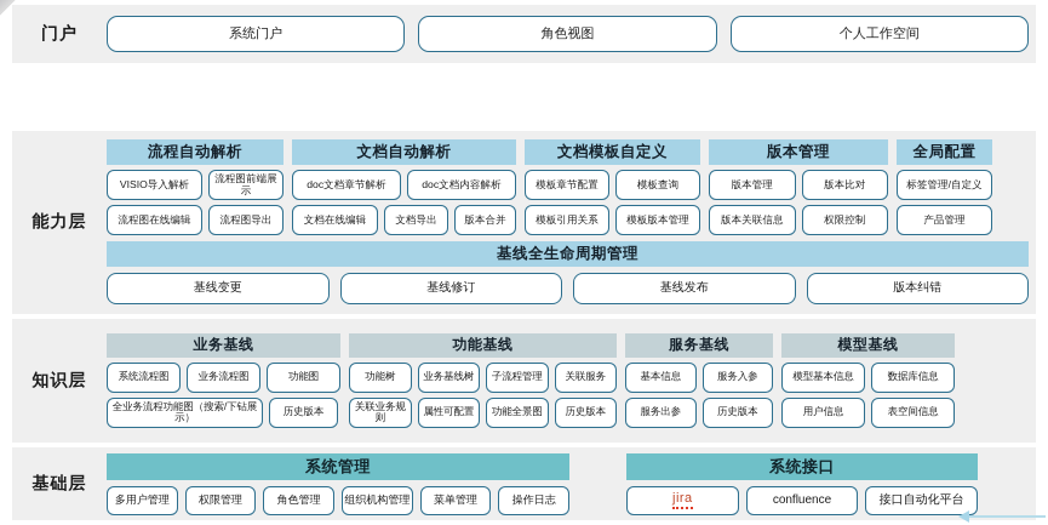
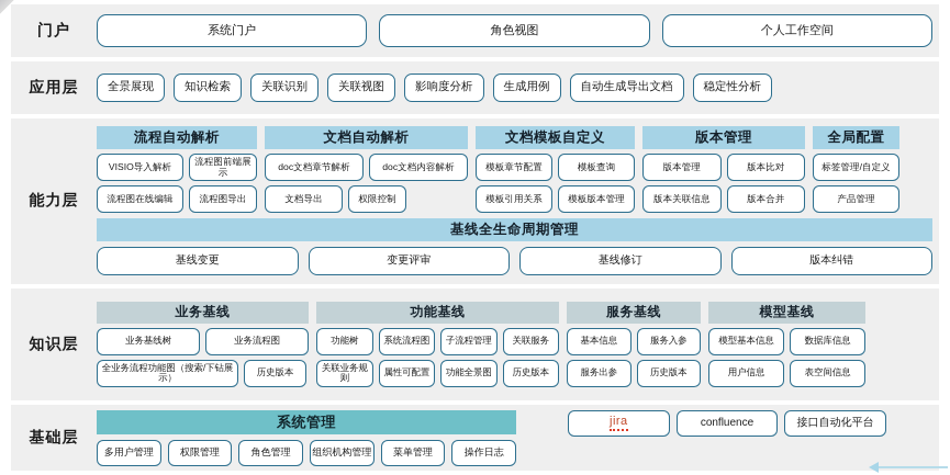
  门户
  系统门户
  角色视图
  个人工作空间
+ 应用层
+ 全景展现
+ 知识检索
+ 关联识别
+ 关联视图
+ 影响度分析
+ 生成用例
+ 自动生成导出文档
+ 稳定性分析
  能力层
  流程自动解析
  VISIO导入解析
  流程图前端展示
  流程图在线编辑
  流程图导出
  文档自动解析
  doc文档章节解析
  doc文档内容解析
- 文档在线编辑
  文档导出
- 版本合并
+ 权限控制
  文档模板自定义
  模板章节配置
  模板查询
  模板引用关系
  模板版本管理
  版本管理
  版本管理
  版本比对
  版本关联信息
- 权限控制
+ 版本合并
  全局配置
  标签管理/自定义
  产品管理
  基线全生命周期管理
  基线变更
+ 变更评审
  基线修订
- 基线发布
  版本纠错
  知识层
  业务基线
- 系统流程图
+ 业务基线树
  业务流程图
- 功能图
  全业务流程功能图（搜索/下钻展示）
  历史版本
  功能基线
  功能树
- 业务基线树
+ 系统流程图
  子流程管理
  关联服务
  关联业务规则
  属性可配置
  功能全景图
  历史版本
  服务基线
  基本信息
  服务入参
  服务出参
  历史版本
  模型基线
  模型基本信息
  数据库信息
  用户信息
  表空间信息
  基础层
  系统管理
  多用户管理
  权限管理
  角色管理
  组织机构管理
  菜单管理
  操作日志
- 系统接口
  jira
  confluence
  接口自动化平台
